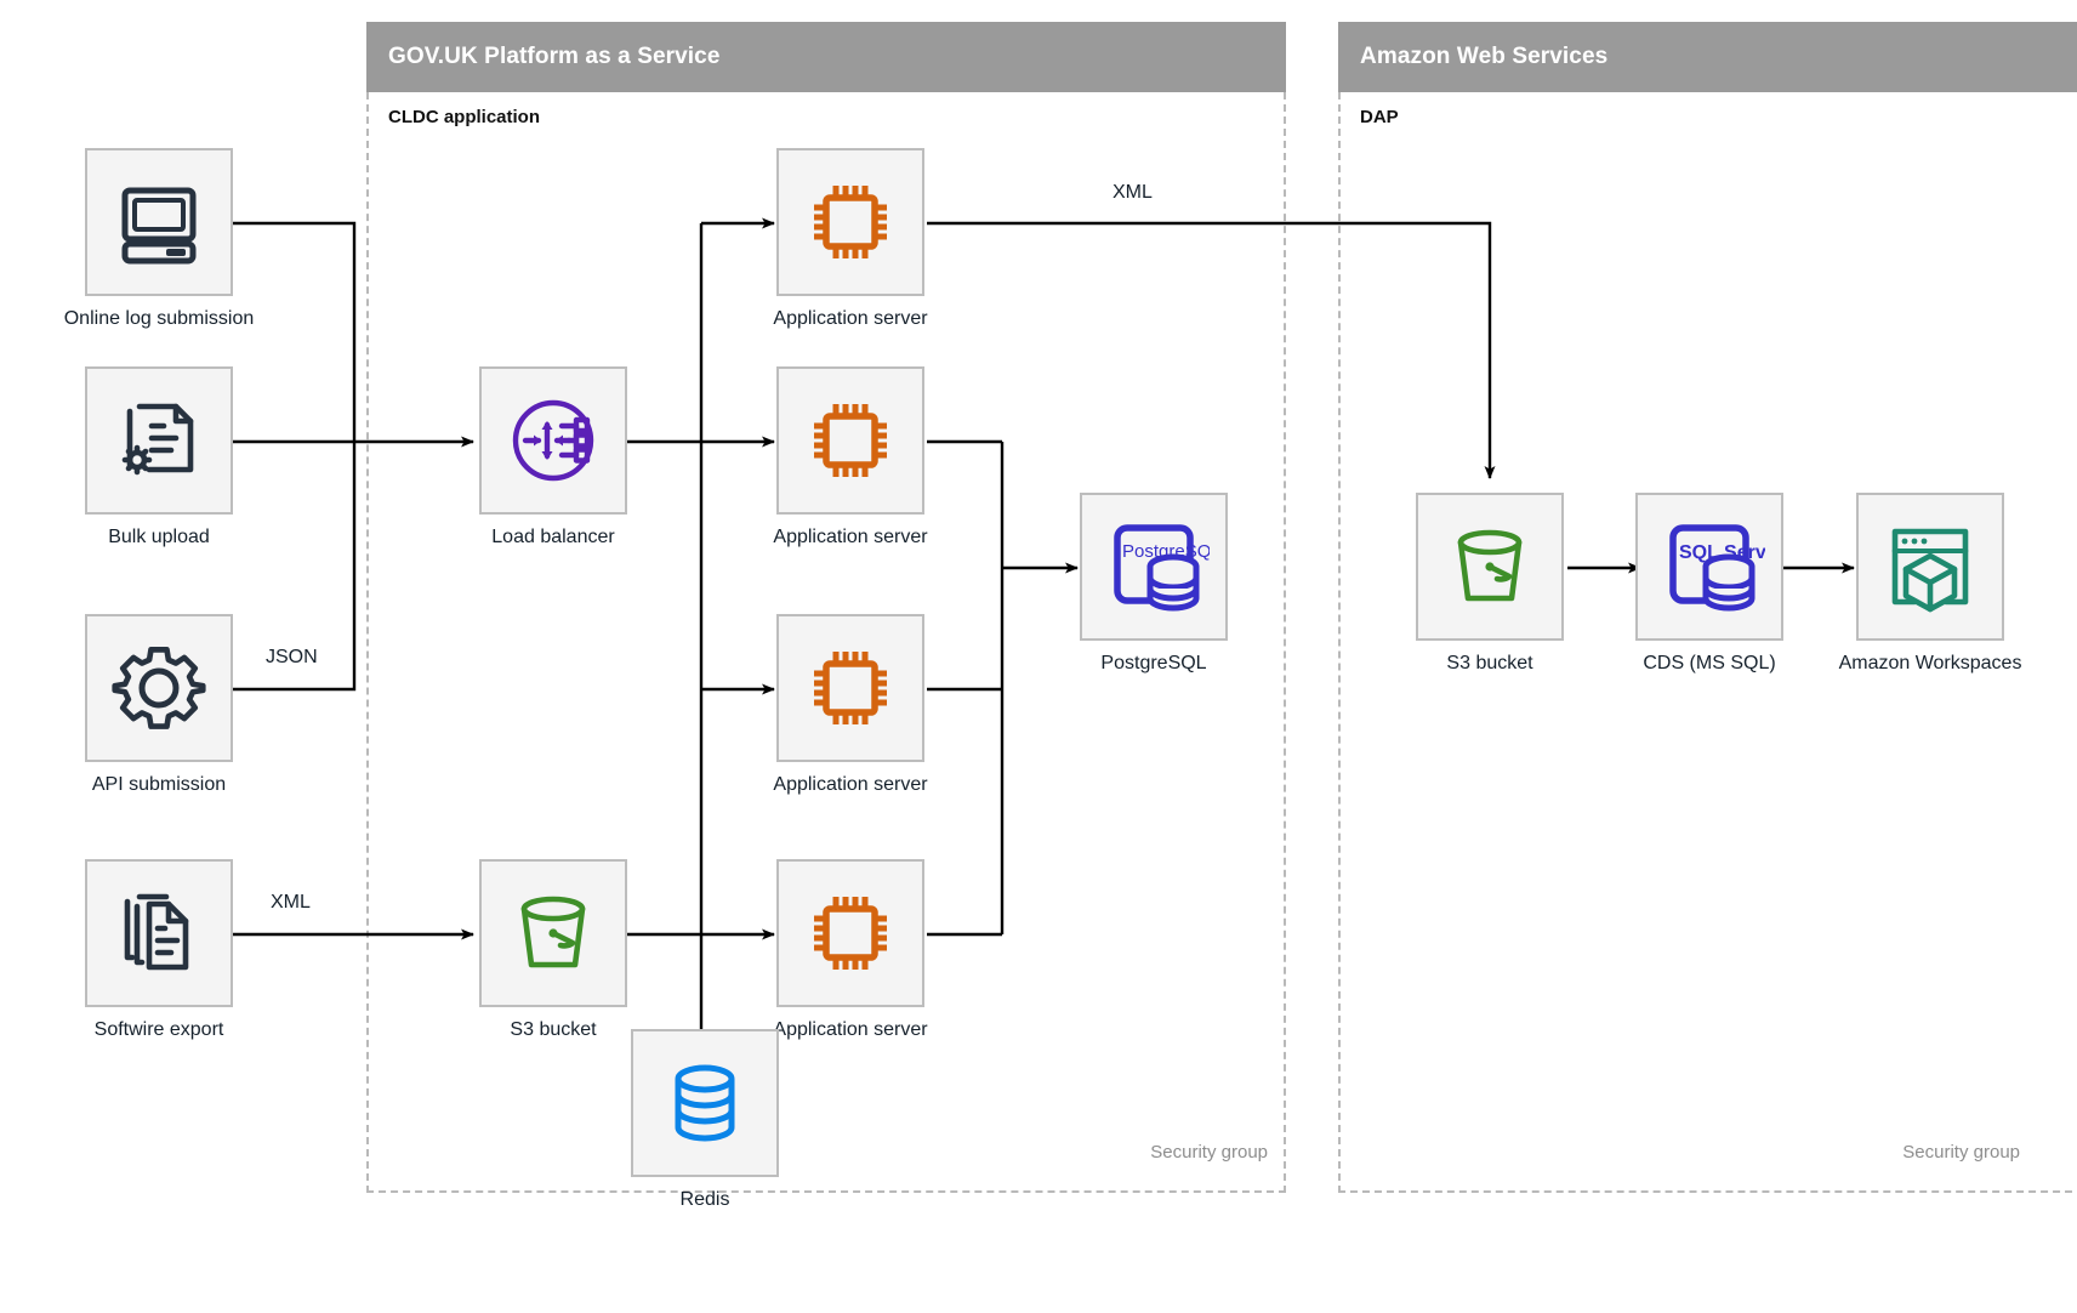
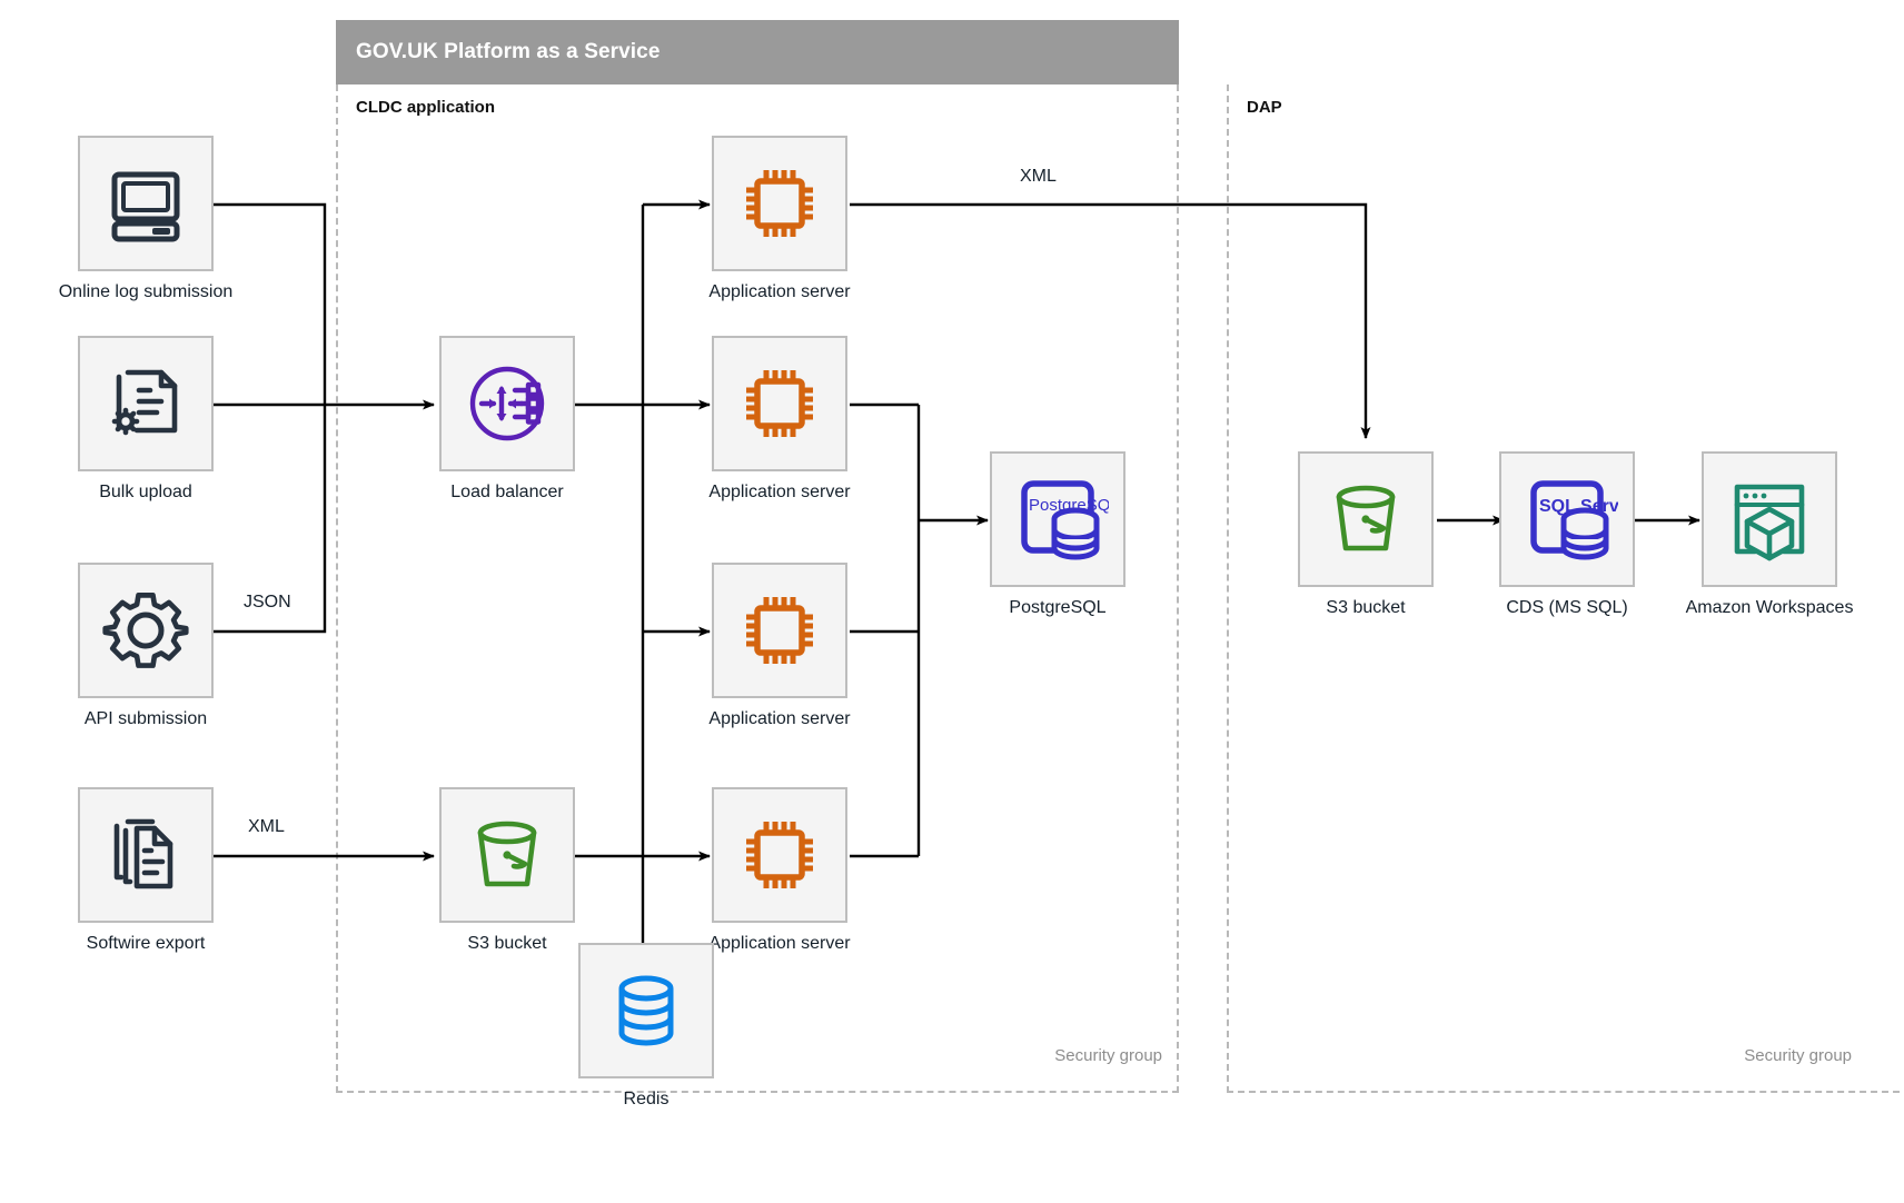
  GOV.UK Platform as a Service
  CLDC application
  Security group
- Amazon Web Services
  DAP
  Security group
  JSON
  XML
  XML
  Online log submission
  Bulk upload
  API submission
  Softwire export
  Load balancer
  Application server
  Application server
  Application server
  Application server
  PostgreSQ
  PostgreSQL
  S3 bucket
  Redis
  S3 bucket
  SQL Serv
  CDS (MS SQL)
  Amazon Workspaces
